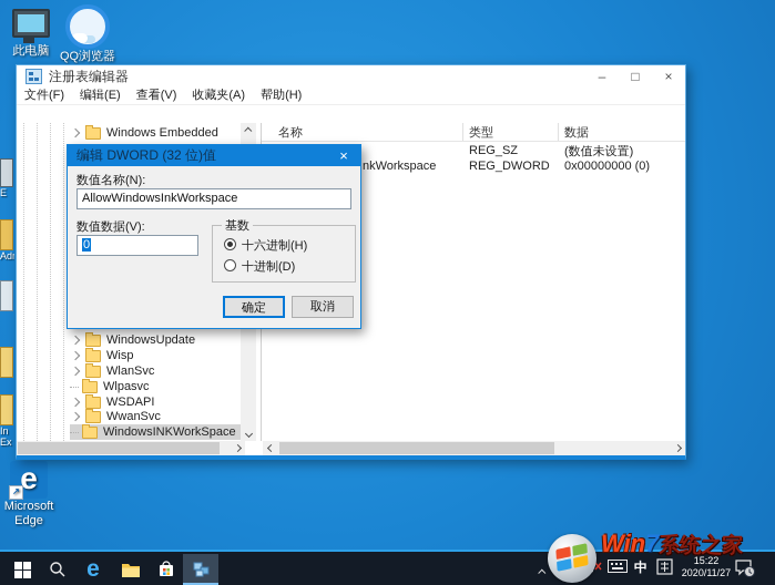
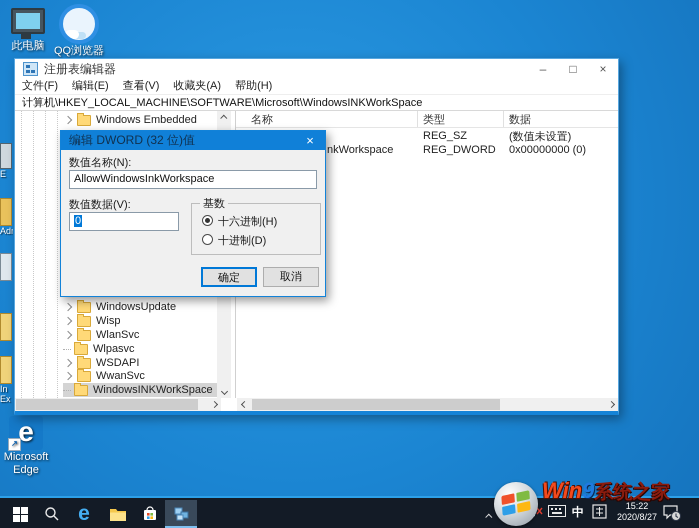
  此电脑
  QQ浏览器
  e
  ↗
  Microsoft
  Edge
  E
  In
  Ex
  注册表编辑器
  –
  □
  ×
  文件(F)
  编辑(E)
  查看(V)
  收藏夹(A)
  帮助(H)
+ 计算机\HKEY_LOCAL_MACHINE\SOFTWARE\Microsoft\WindowsINKWorkSpace
  Windows Embedded
  WindowsUpdate
  Wisp
  WlanSvc
  Wlpasvc
  WSDAPI
  WwanSvc
  WindowsINKWorkSpace
  名称
  类型
  数据
  REG_SZ
  (数值未设置)
  REG_DWORD
  0x00000000 (0)
  编辑 DWORD (32 位)值
  ×
  数值名称(N):
  AllowWindowsInkWorkspace
  数值数据(V):
  0
  基数
  十六进制(H)
  十进制(D)
  确定
  取消
  e
  中
  15:22
- 2020/11/27
+ 2020/8/27
- Win7系统之家
+ Win9系统之家
